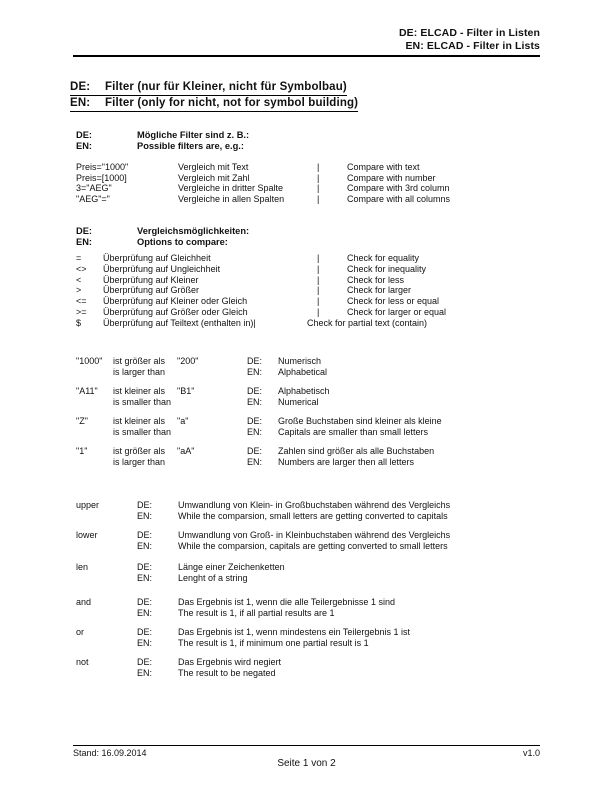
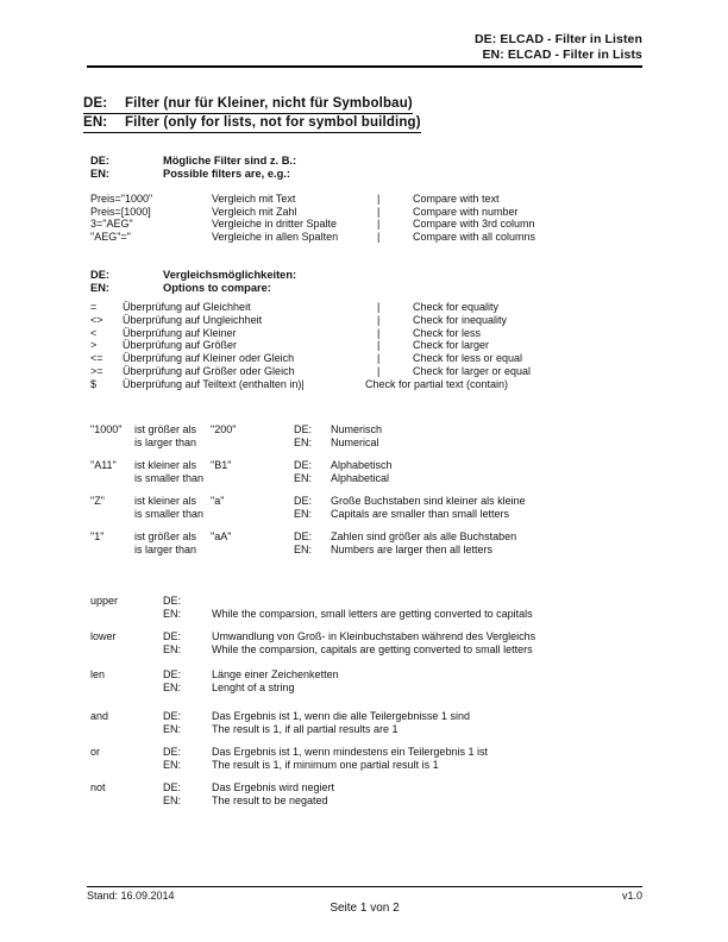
  DE: ELCAD - Filter in Listen
  EN: ELCAD - Filter in Lists
  DE:
  Filter (nur für Kleiner, nicht für Symbolbau)
  EN:
- Filter (only for nicht, not for symbol building)
+ Filter (only for lists, not for symbol building)
  DE:
  Mögliche Filter sind z. B.:
  EN:
  Possible filters are, e.g.:
  Preis="1000"
  Vergleich mit Text
  |
  Compare with text
  Preis=[1000]
  Vergleich mit Zahl
  |
  Compare with number
  3="AEG"
  Vergleiche in dritter Spalte
  |
  Compare with 3rd column
  "AEG"="
  Vergleiche in allen Spalten
  |
  Compare with all columns
  DE:
  Vergleichsmöglichkeiten:
  EN:
  Options to compare:
  =
  Überprüfung auf Gleichheit
  |
  Check for equality
  <>
  Überprüfung auf Ungleichheit
  |
  Check for inequality
  <
  Überprüfung auf Kleiner
  |
  Check for less
  >
  Überprüfung auf Größer
  |
  Check for larger
  <=
  Überprüfung auf Kleiner oder Gleich
  |
  Check for less or equal
  >=
  Überprüfung auf Größer oder Gleich
  |
  Check for larger or equal
  $
  Überprüfung auf Teiltext (enthalten in)|
  Check for partial text (contain)
  "1000"
  ist größer als
  "200"
  DE:
  Numerisch
  is larger than
  EN:
- Alphabetical
+ Numerical
  "A11"
  ist kleiner als
  "B1"
  DE:
  Alphabetisch
  is smaller than
  EN:
- Numerical
+ Alphabetical
  "Z"
  ist kleiner als
  "a"
  DE:
  Große Buchstaben sind kleiner als kleine
  is smaller than
  EN:
  Capitals are smaller than small letters
  "1"
  ist größer als
  "aA"
  DE:
  Zahlen sind größer als alle Buchstaben
  is larger than
  EN:
  Numbers are larger then all letters
  upper
  DE:
- Umwandlung von Klein- in Großbuchstaben während des Vergleichs
  EN:
  While the comparsion, small letters are getting converted to capitals
  lower
  DE:
  Umwandlung von Groß- in Kleinbuchstaben während des Vergleichs
  EN:
  While the comparsion, capitals are getting converted to small letters
  len
  DE:
  Länge einer Zeichenketten
  EN:
  Lenght of a string
  and
  DE:
  Das Ergebnis ist 1, wenn die alle Teilergebnisse 1 sind
  EN:
  The result is 1, if all partial results are 1
  or
  DE:
  Das Ergebnis ist 1, wenn mindestens ein Teilergebnis 1 ist
  EN:
  The result is 1, if minimum one partial result is 1
  not
  DE:
  Das Ergebnis wird negiert
  EN:
  The result to be negated
  Stand: 16.09.2014
  v1.0
  Seite 1 von 2
